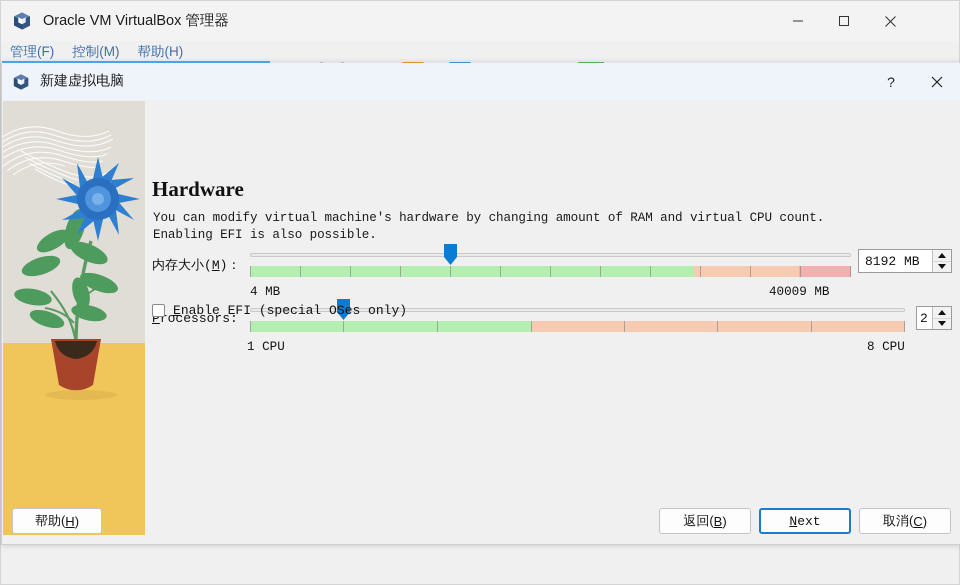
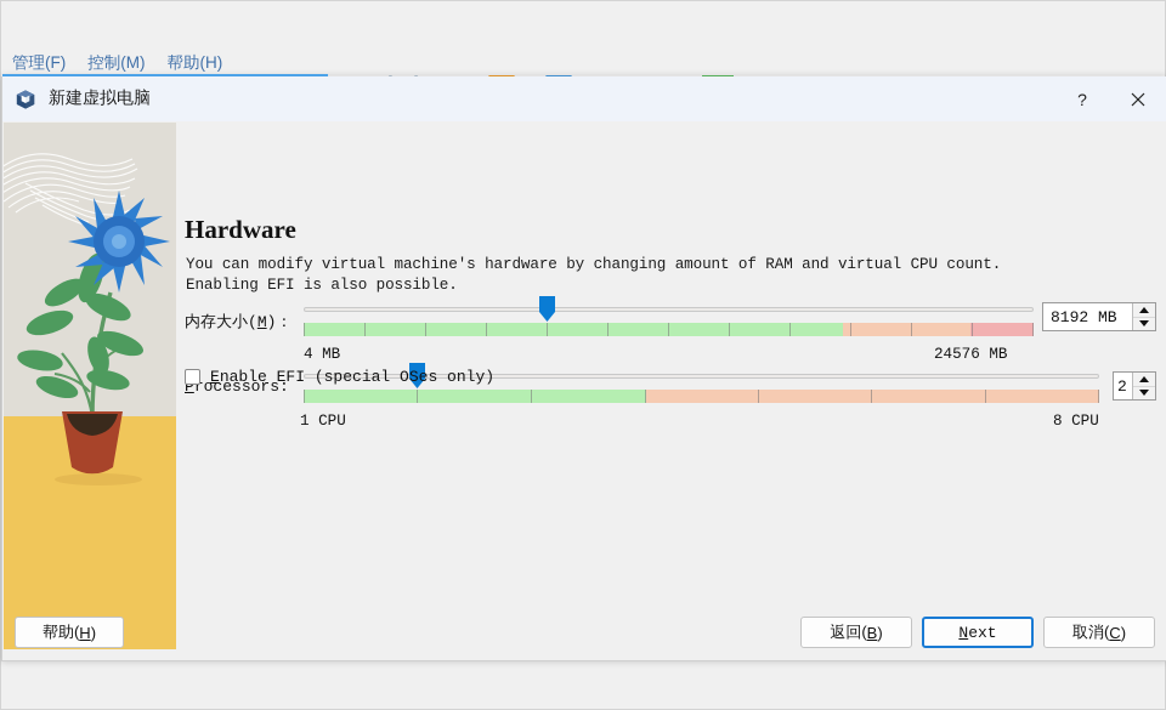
- Oracle VM VirtualBox 管理器
  管理(F)
  控制(M)
  帮助(H)
  新建虚拟电脑
  ?
  Hardware
  You can modify virtual machine's hardware by changing amount of RAM and virtual CPU count. Enabling EFI is also possible.
  内存大小(M)：
  4 MB
- 40009 MB
+ 24576 MB
  8192 MB
  Processors:
  1 CPU
  8 CPU
  2
  Enable EFI (special OSes only)
  帮助(
  H
  )
  返回(
  B
  )
  N
  ext
  取消(
  C
  )
